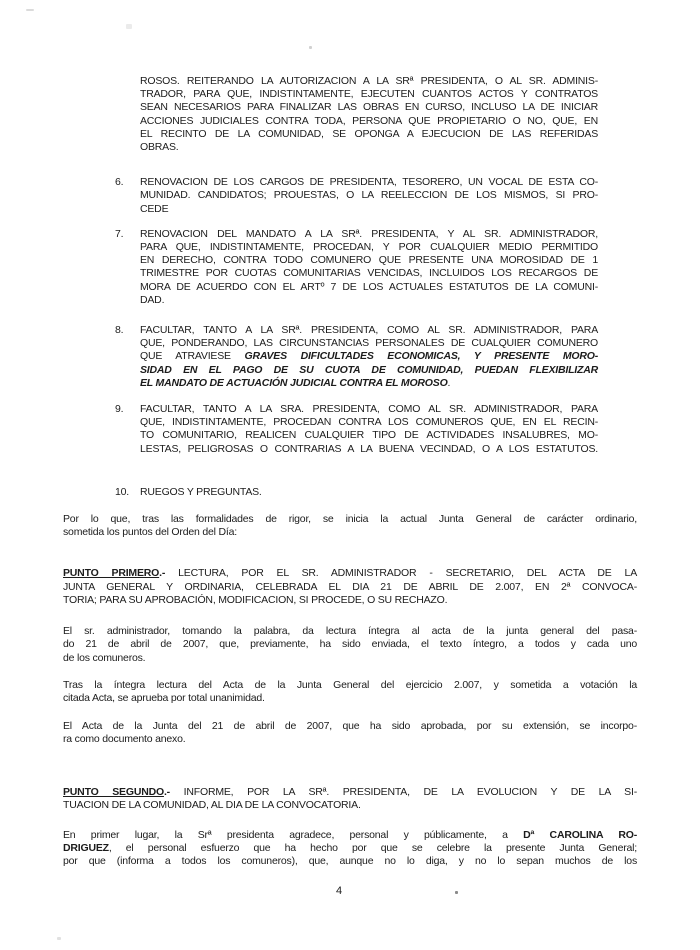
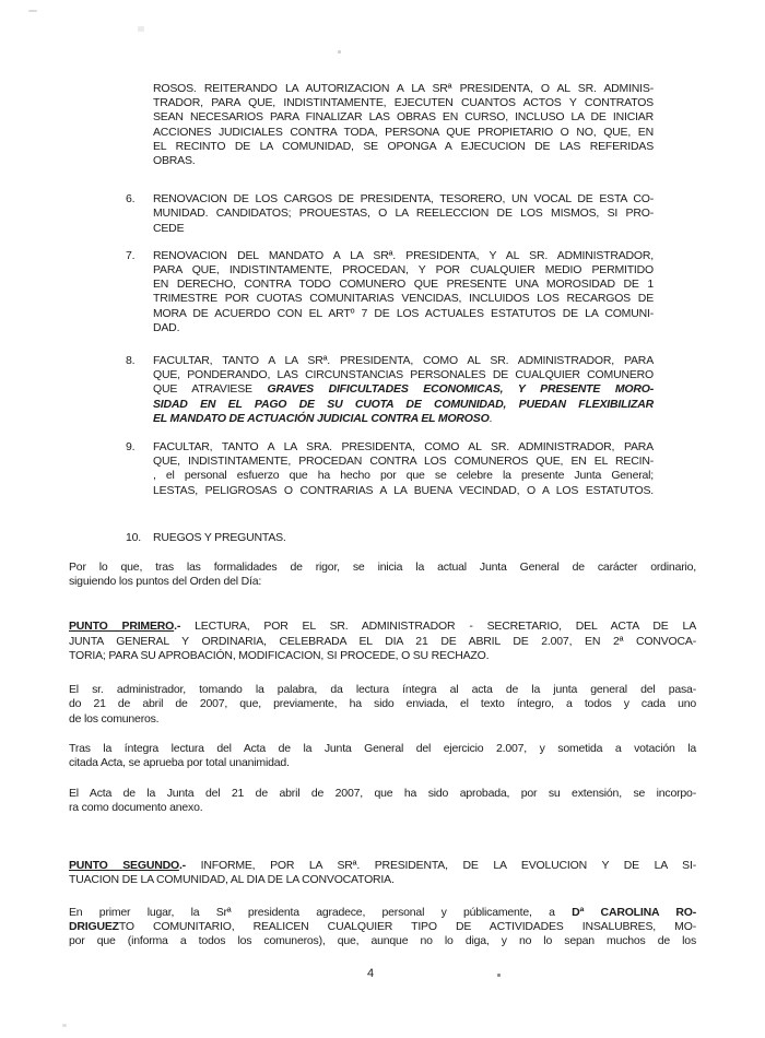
  ROSOS. REITERANDO LA AUTORIZACION A LA SRª PRESIDENTA, O AL SR. ADMINIS-
  TRADOR, PARA QUE, INDISTINTAMENTE, EJECUTEN CUANTOS ACTOS Y CONTRATOS
  SEAN NECESARIOS PARA FINALIZAR LAS OBRAS EN CURSO, INCLUSO LA DE INICIAR
  ACCIONES JUDICIALES CONTRA TODA, PERSONA QUE PROPIETARIO O NO, QUE, EN
  EL RECINTO DE LA COMUNIDAD, SE OPONGA A EJECUCION DE LAS REFERIDAS
  OBRAS.
  6.
  RENOVACION DE LOS CARGOS DE PRESIDENTA, TESORERO, UN VOCAL DE ESTA CO-
  MUNIDAD. CANDIDATOS; PROUESTAS, O LA REELECCION DE LOS MISMOS, SI PRO-
  CEDE
  7.
  RENOVACION DEL MANDATO A LA SRª. PRESIDENTA, Y AL SR. ADMINISTRADOR,
  PARA QUE, INDISTINTAMENTE, PROCEDAN, Y POR CUALQUIER MEDIO PERMITIDO
  EN DERECHO, CONTRA TODO COMUNERO QUE PRESENTE UNA MOROSIDAD DE 1
  TRIMESTRE POR CUOTAS COMUNITARIAS VENCIDAS, INCLUIDOS LOS RECARGOS DE
  MORA DE ACUERDO CON EL ARTº 7 DE LOS ACTUALES ESTATUTOS DE LA COMUNI-
  DAD.
  8.
  FACULTAR, TANTO A LA SRª. PRESIDENTA, COMO AL SR. ADMINISTRADOR, PARA
  QUE, PONDERANDO, LAS CIRCUNSTANCIAS PERSONALES DE CUALQUIER COMUNERO
  QUE ATRAVIESE GRAVES DIFICULTADES ECONOMICAS, Y PRESENTE MORO-
  SIDAD EN EL PAGO DE SU CUOTA DE COMUNIDAD, PUEDAN FLEXIBILIZAR
  EL MANDATO DE ACTUACIÓN JUDICIAL CONTRA EL MOROSO.
  9.
  FACULTAR, TANTO A LA SRA. PRESIDENTA, COMO AL SR. ADMINISTRADOR, PARA
  QUE, INDISTINTAMENTE, PROCEDAN CONTRA LOS COMUNEROS QUE, EN EL RECIN-
- TO COMUNITARIO, REALICEN CUALQUIER TIPO DE ACTIVIDADES INSALUBRES, MO-
+ , el personal esfuerzo que ha hecho por que se celebre la presente Junta General;
  LESTAS, PELIGROSAS O CONTRARIAS A LA BUENA VECINDAD, O A LOS ESTATUTOS.
  10.
  RUEGOS Y PREGUNTAS.
  Por lo que, tras las formalidades de rigor, se inicia la actual Junta General de carácter ordinario,
- sometida los puntos del Orden del Día:
+ siguiendo los puntos del Orden del Día:
  PUNTO PRIMERO.- LECTURA, POR EL SR. ADMINISTRADOR - SECRETARIO, DEL ACTA DE LA
  JUNTA GENERAL Y ORDINARIA, CELEBRADA EL DIA 21 DE ABRIL DE 2.007, EN 2ª CONVOCA-
  TORIA; PARA SU APROBACIÓN, MODIFICACION, SI PROCEDE, O SU RECHAZO.
  El sr. administrador, tomando la palabra, da lectura íntegra al acta de la junta general del pasa-
  do 21 de abril de 2007, que, previamente, ha sido enviada, el texto íntegro, a todos y cada uno
  de los comuneros.
  Tras la íntegra lectura del Acta de la Junta General del ejercicio 2.007, y sometida a votación la
  citada Acta, se aprueba por total unanimidad.
  El Acta de la Junta del 21 de abril de 2007, que ha sido aprobada, por su extensión, se incorpo-
  ra como documento anexo.
  PUNTO SEGUNDO.- INFORME, POR LA SRª. PRESIDENTA, DE LA EVOLUCION Y DE LA SI-
  TUACION DE LA COMUNIDAD, AL DIA DE LA CONVOCATORIA.
  En primer lugar, la Srª presidenta agradece, personal y públicamente, a Dª CAROLINA RO-
- DRIGUEZ, el personal esfuerzo que ha hecho por que se celebre la presente Junta General;
+ DRIGUEZTO COMUNITARIO, REALICEN CUALQUIER TIPO DE ACTIVIDADES INSALUBRES, MO-
  por que (informa a todos los comuneros), que, aunque no lo diga, y no lo sepan muchos de los
  4
